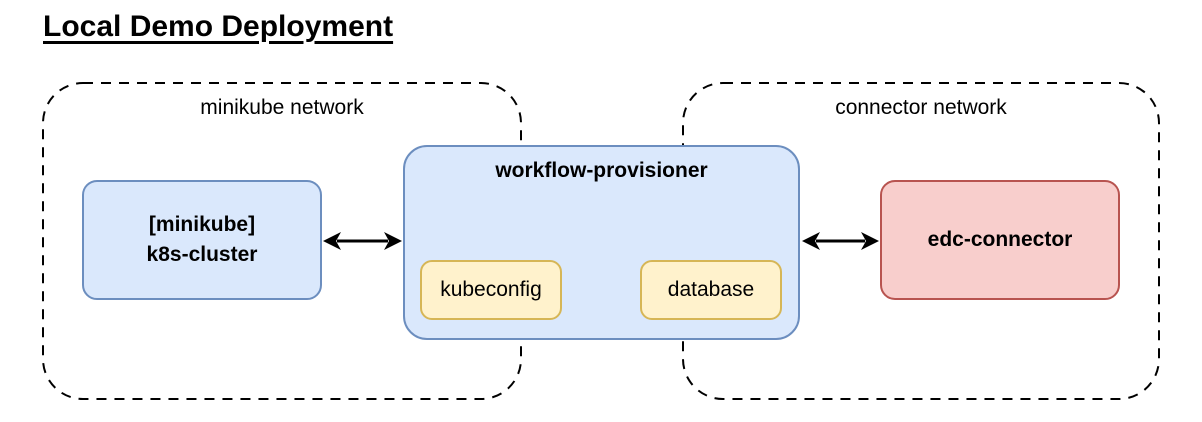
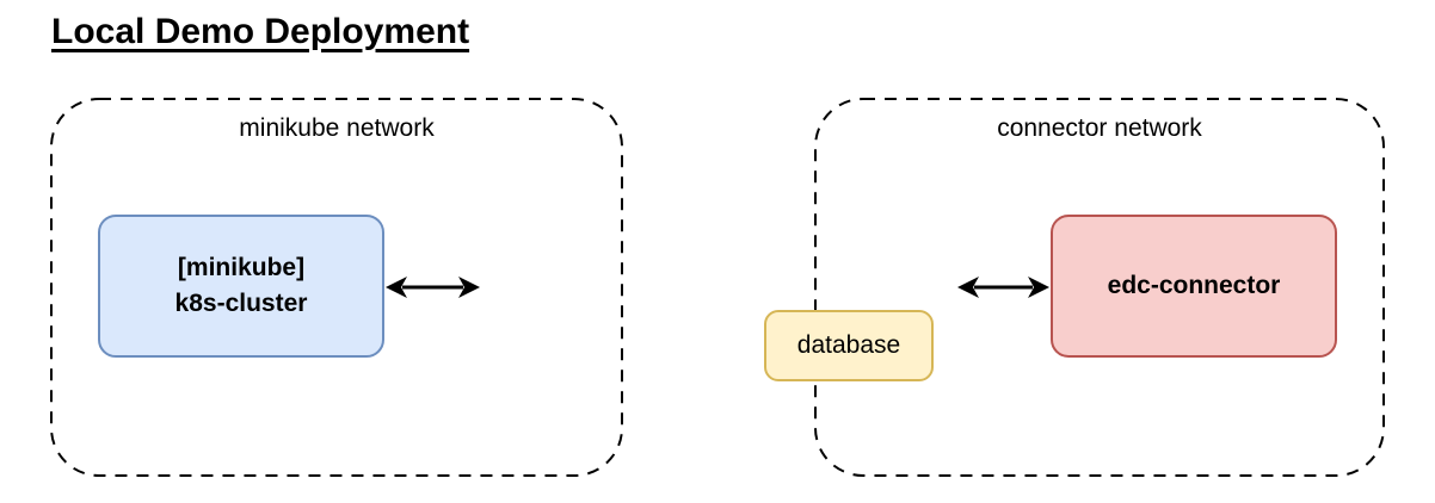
  Local Demo Deployment
  minikube network
  connector network
  [minikube]
  k8s-cluster
- workflow-provisioner
- kubeconfig
  database
  edc-connector
